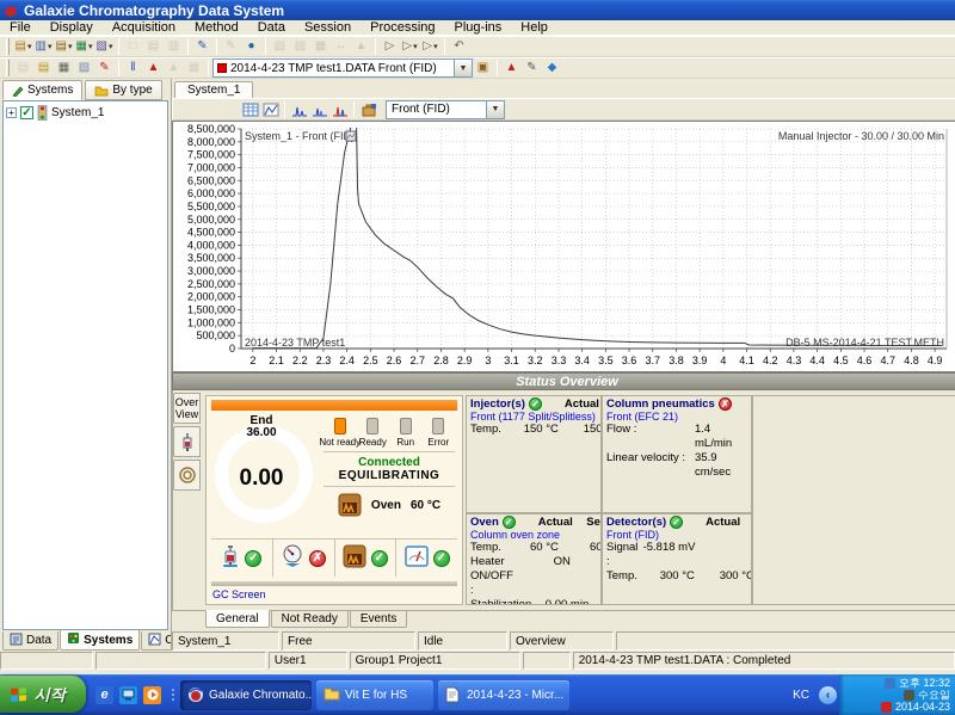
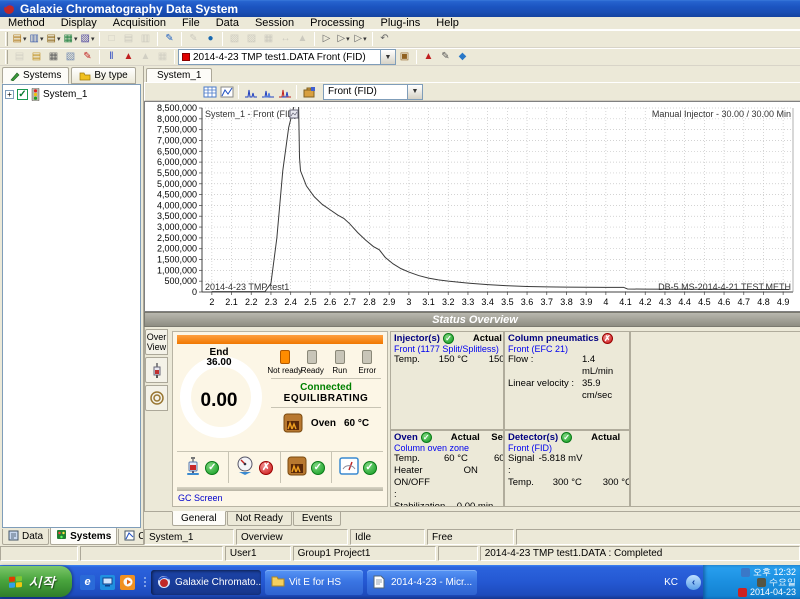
  Galaxie Chromatography Data System
- File
+ Method
  Display
  Acquisition
- Method
+ File
  Data
  Session
  Processing
  Plug-ins
  Help
  ▤
  ▥
  ▤
  ▦
  ▧
  ▤
  ▥
  ✎
  ✎
  ●
  ▧
  ▨
  ▦
  ↔
  ▲
  ▷
  ▷
  ▷
  ↶
  ▤
  ▦
  ▧
  ✎
  ‖
  ▲
  ▲
  2014-4-23 TMP test1.DATA Front (FID)
  ▣
  ▲
  ✎
  ◆
  Systems
  By type
  +
  ✓
  System_1
  Data
  Systems
  System_1
  Front (FID)
  0
  500,000
  1,000,000
  1,500,000
  2,000,000
  2,500,000
  3,000,000
  3,500,000
  4,000,000
  4,500,000
  5,000,000
  5,500,000
  6,000,000
  6,500,000
  7,000,000
  7,500,000
  8,000,000
  8,500,000
  2
  2.1
  2.2
  2.3
  2.4
  2.5
  2.6
  2.7
  2.8
  2.9
  3
  3.1
  3.2
  3.3
  3.4
  3.5
  3.6
  3.7
  3.8
  3.9
  4
  4.1
  4.2
  4.3
  4.4
  4.5
  4.6
  4.7
  4.8
  4.9
  System_1 - Front (FI
  Manual Injector - 30.00 / 30.00 Min
  2014-4-23 TMP test1
  DB-5 MS-2014-4-21 TEST.METH
  Status Overview
  Over View
  End
  36.00
  0.00
  Not ready
  Ready
  Run
  Error
  Connected
  EQUILIBRATING
  Oven
  60 °C
  ✓
  ✗
  ✓
  ✓
  GC Screen
  Injector(s)
  ✓
  Actual
  Front (1177 Split/Splitless)
  Temp.
  150 °C
  Oven
  ✓
  Actual
  Column oven zone
  Temp.
  60 °C
  Heater ON/OFF :
  ON
  Column pneumatics
  ✗
  Front (EFC 21)
  Flow :
  1.4 mL/min
  Linear velocity :
  35.9 cm/sec
  Detector(s)
  ✓
  Actual
  Front (FID)
  Signal :
  -5.818 mV
  Temp.
  300 °C
  300 °C
  General
  Not Ready
  Events
  System_1
- Free
+ Overview
  Idle
- Overview
+ Free
  User1
  Group1 Project1
  2014-4-23 TMP test1.DATA : Completed
  시작
  e
  Galaxie Chromato..
  Vit E for HS
  2014-4-23 - Micr...
  KC
  ‹
  오후 12:32
  수요일
  2014-04-23
